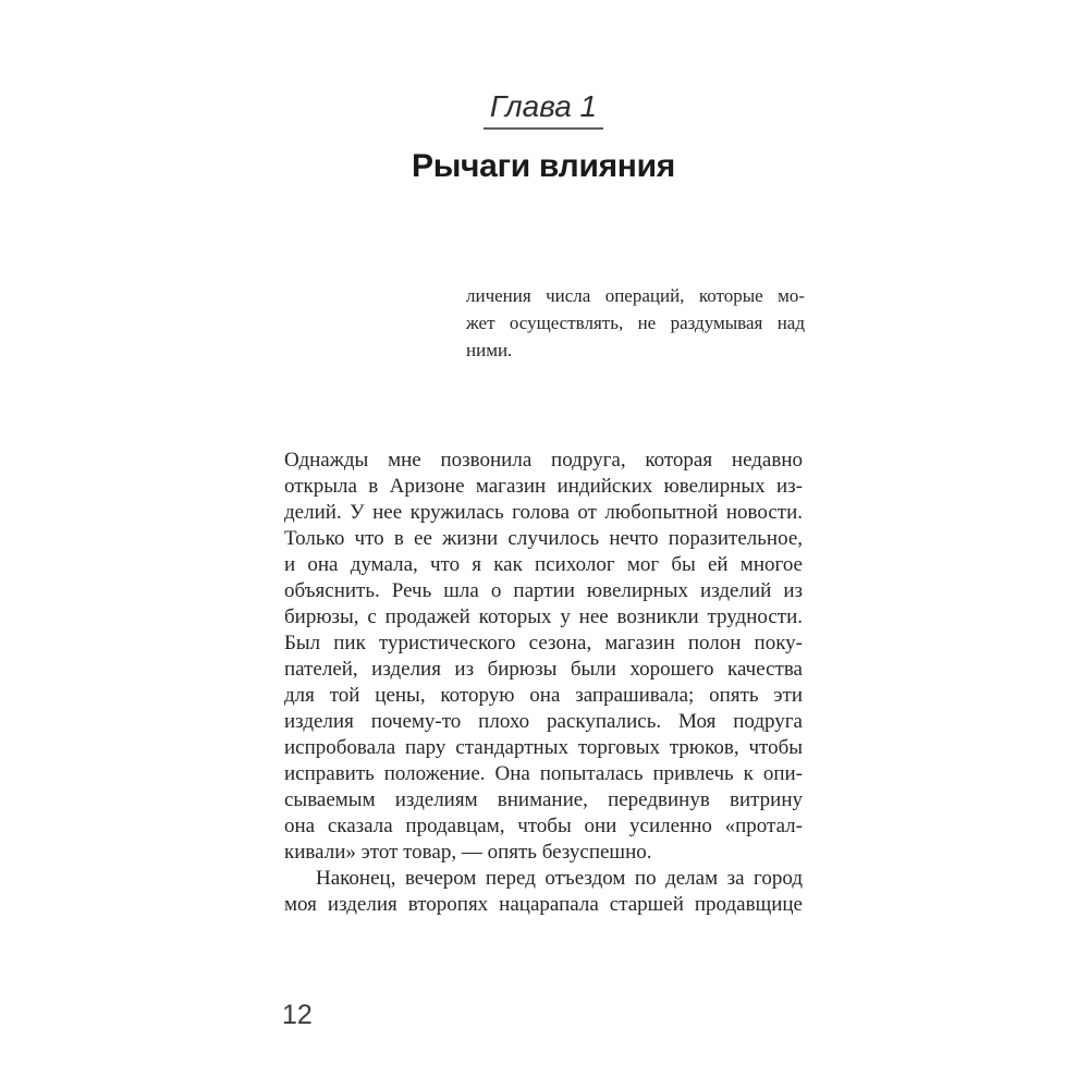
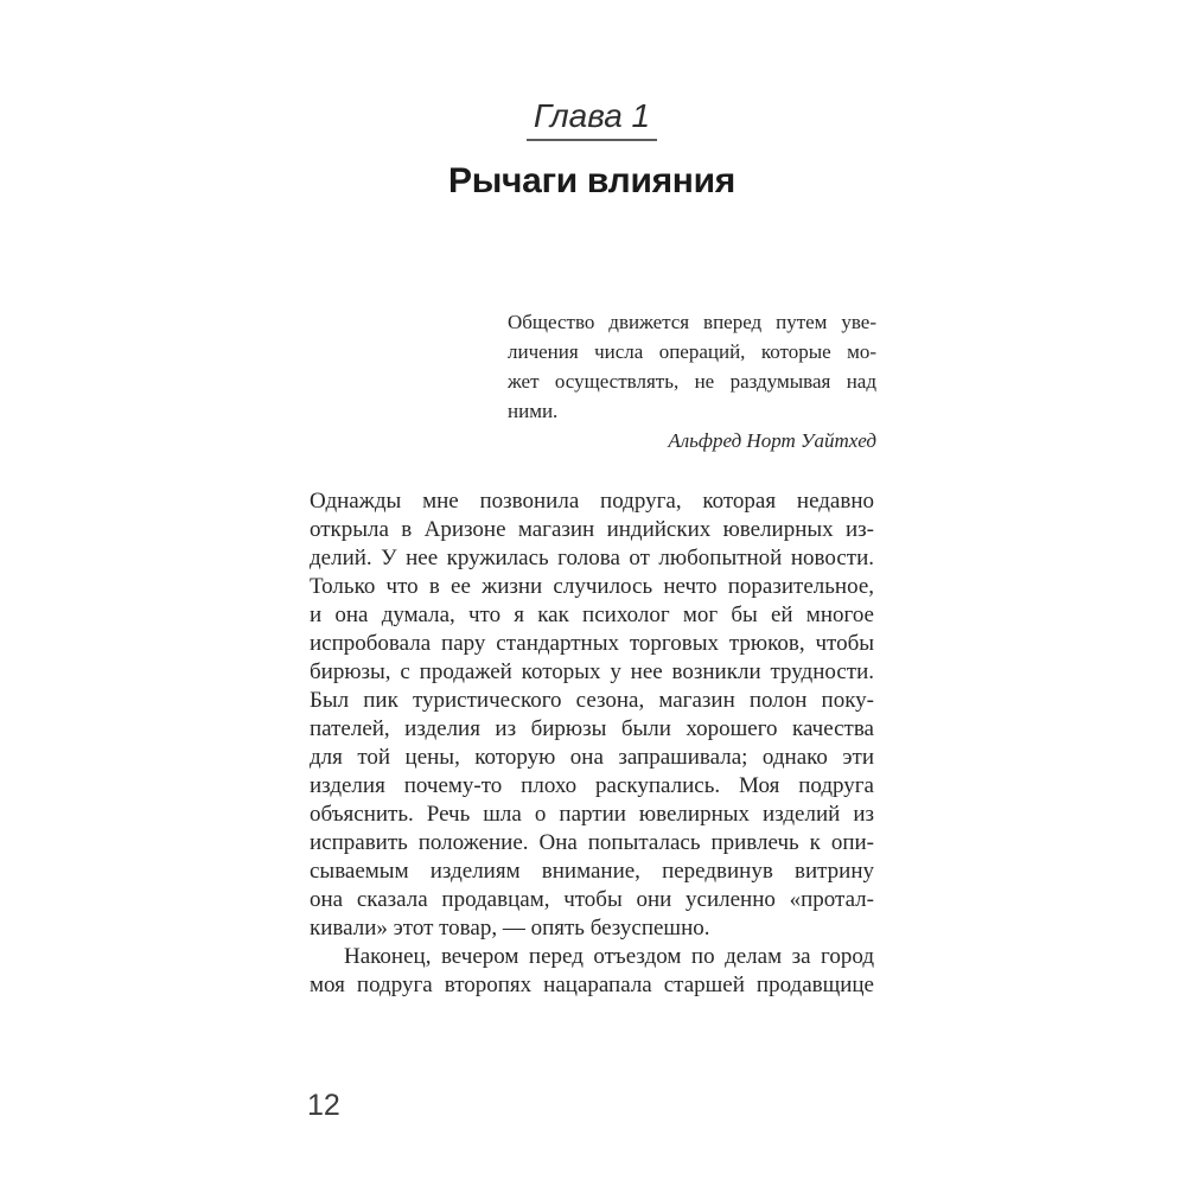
  Глава 1
  Рычаги влияния
+ Общество движется вперед путем уве-
  личения числа операций, которые мо-
  жет осуществлять, не раздумывая над
  ними.
+ Альфред Норт Уайтхед
  Однажды мне позвонила подруга, которая недавно
  открыла в Аризоне магазин индийских ювелирных из-
  делий. У нее кружилась голова от любопытной новости.
  Только что в ее жизни случилось нечто поразительное,
  и она думала, что я как психолог мог бы ей многое
- объяснить. Речь шла о партии ювелирных изделий из
+ испробовала пару стандартных торговых трюков, чтобы
  бирюзы, с продажей которых у нее возникли трудности.
  Был пик туристического сезона, магазин полон поку-
  пателей, изделия из бирюзы были хорошего качества
- для той цены, которую она запрашивала; опять эти
+ для той цены, которую она запрашивала; однако эти
  изделия почему-то плохо раскупались. Моя подруга
- испробовала пару стандартных торговых трюков, чтобы
+ объяснить. Речь шла о партии ювелирных изделий из
  исправить положение. Она попыталась привлечь к опи-
  сываемым изделиям внимание, передвинув витрину
  она сказала продавцам, чтобы они усиленно «протал-
  кивали» этот товар, — опять безуспешно.
  Наконец, вечером перед отъездом по делам за город
- моя изделия второпях нацарапала старшей продавщице
+ моя подруга второпях нацарапала старшей продавщице
  12
